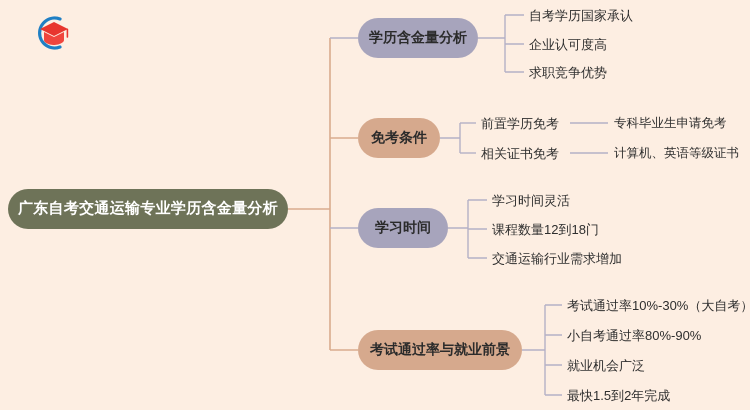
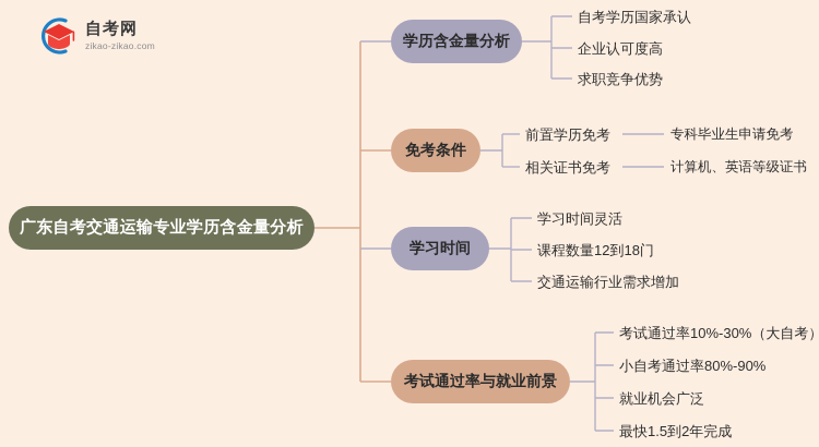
+ 自考网
+ zikao-zikao.com
  广东自考交通运输专业学历含金量分析
  学历含金量分析
  免考条件
  学习时间
  考试通过率与就业前景
  自考学历国家承认
  企业认可度高
  求职竞争优势
  前置学历免考
  相关证书免考
  专科毕业生申请免考
  计算机、英语等级证书
  学习时间灵活
  课程数量12到18门
  交通运输行业需求增加
  考试通过率10%-30%（大自考）
  小自考通过率80%-90%
  就业机会广泛
  最快1.5到2年完成
